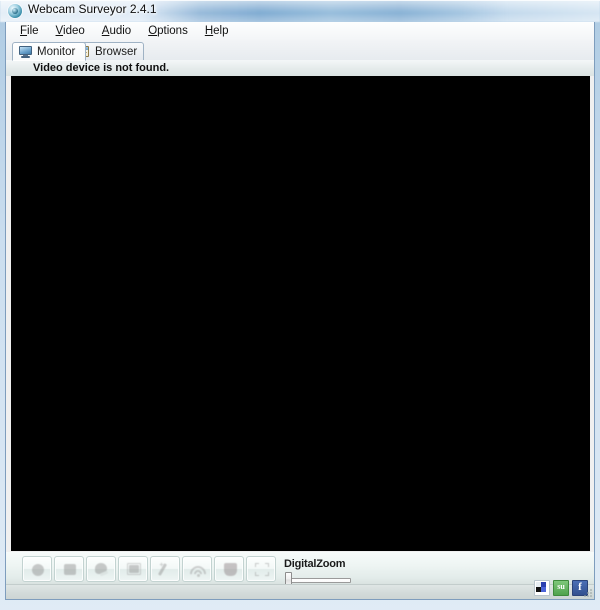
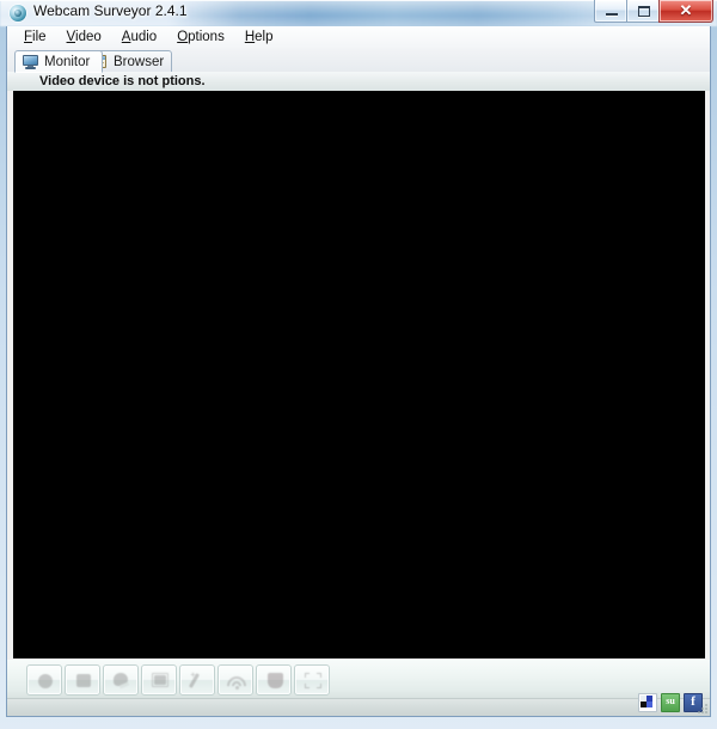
  Webcam Surveyor 2.4.1
+ ✕
  File
  Video
  Audio
  Options
  Help
  Monitor
  Browser
- Video device is not found.
+ Video device is not ptions.
- DigitalZoom
  su
  f
